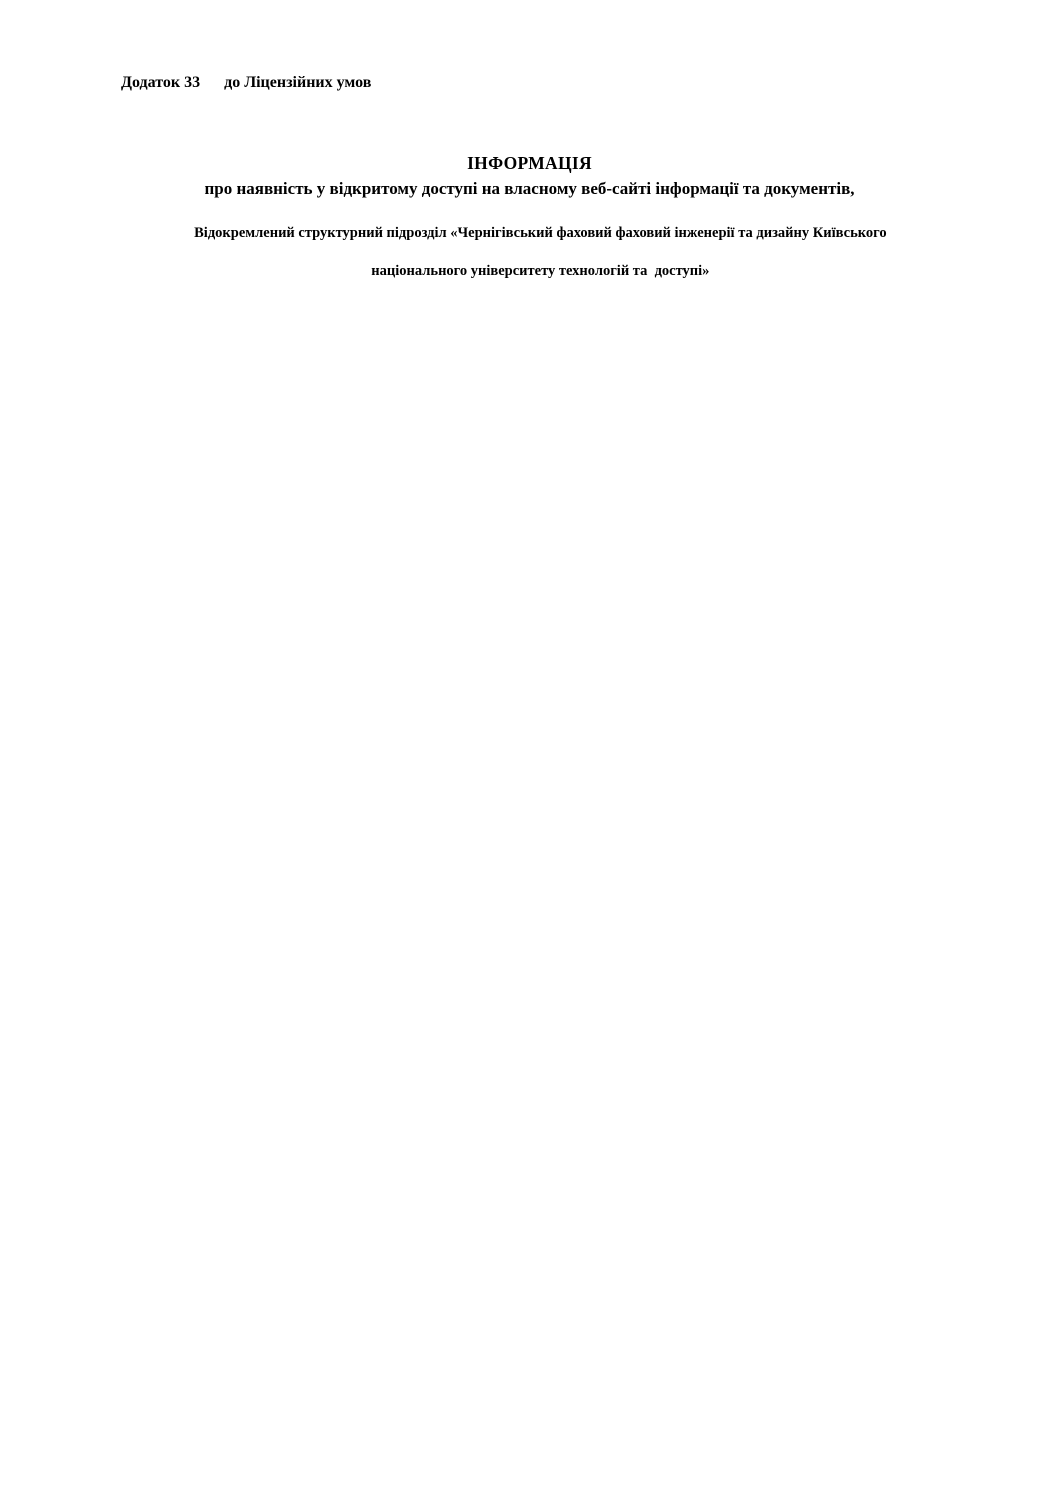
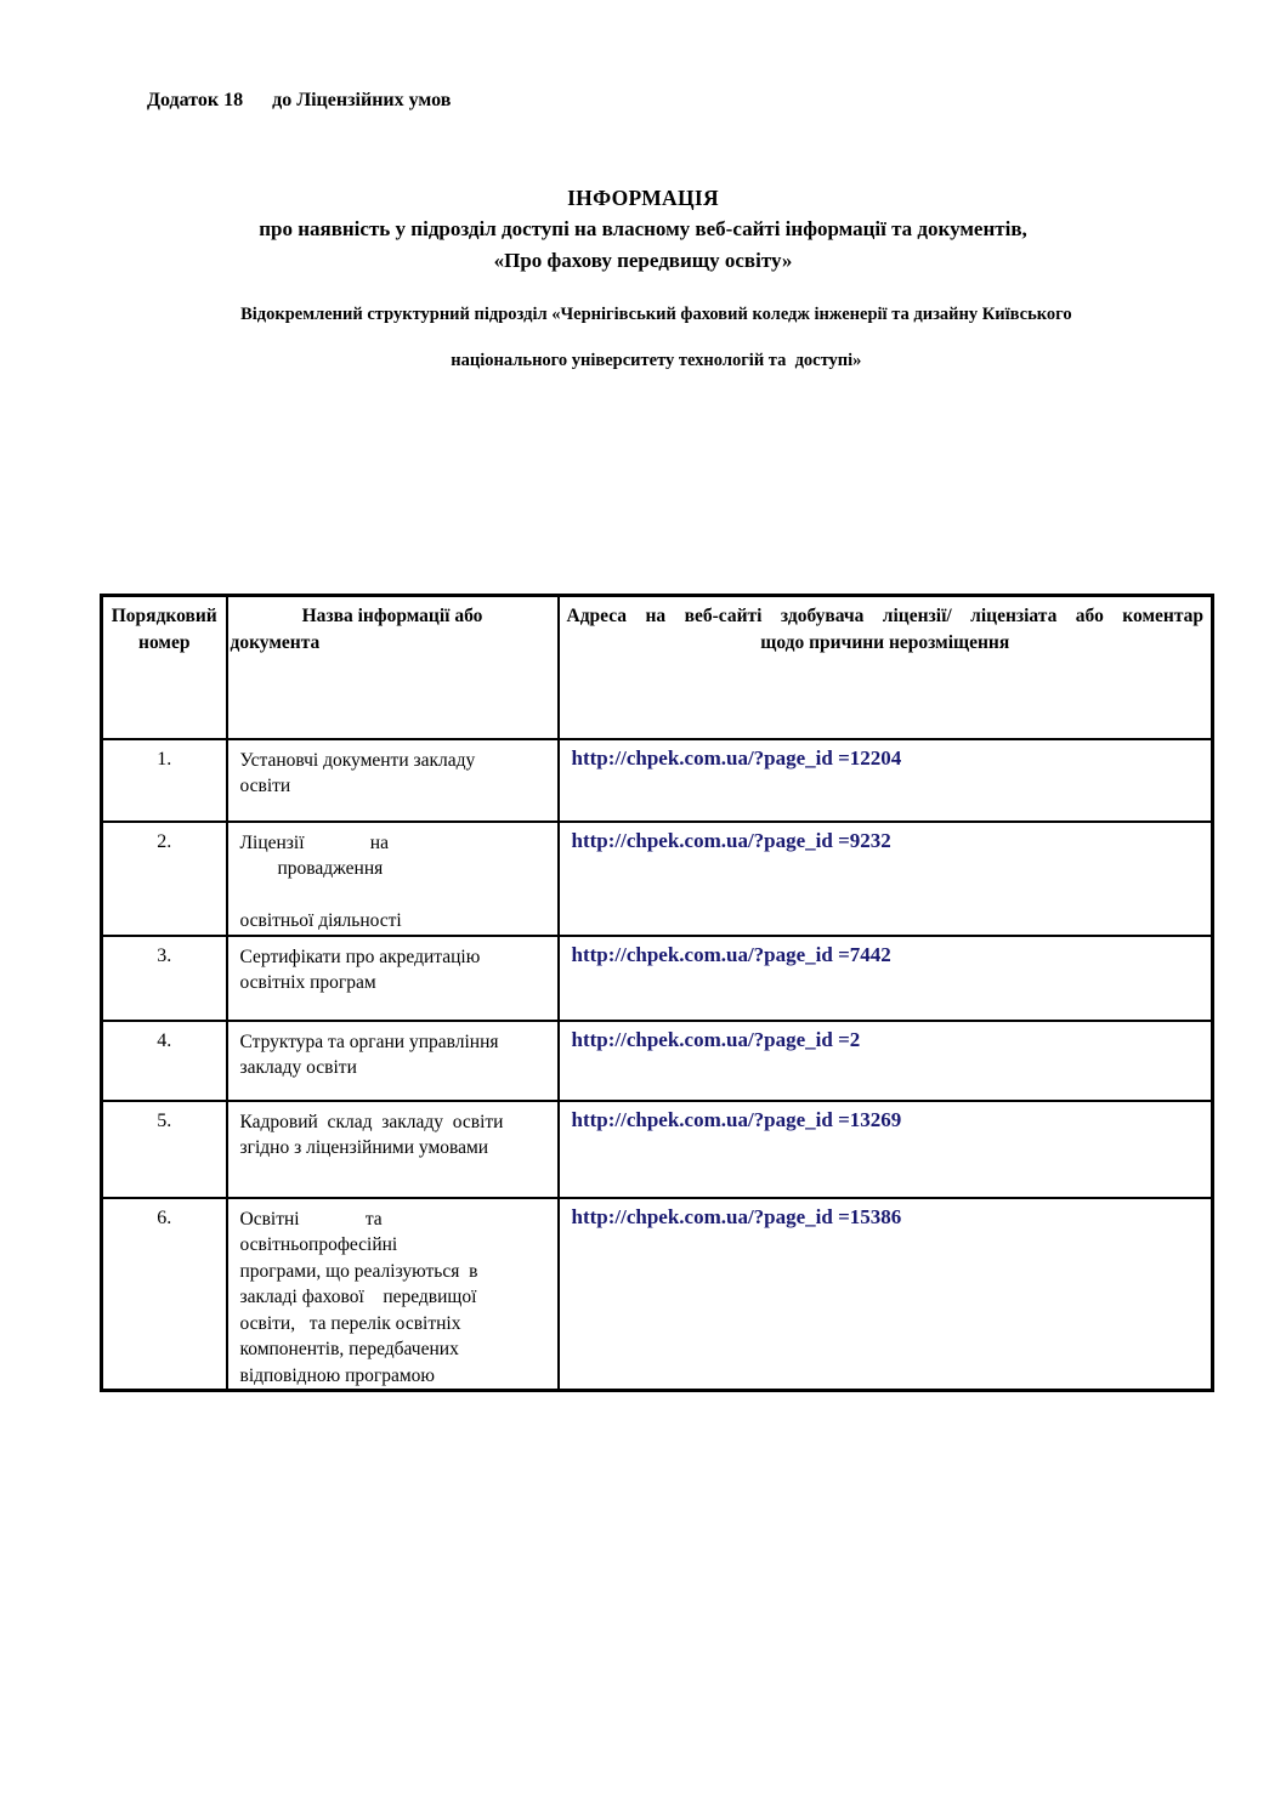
- Додаток 33 до Ліцензійних умов
+ Додаток 18 до Ліцензійних умов
  ІНФОРМАЦІЯ
- про наявність у відкритому доступі на власному веб-сайті інформації та документів,
+ про наявність у підрозділ доступі на власному веб-сайті інформації та документів,
+ «Про фахову передвищу освіту»
- Відокремлений структурний підрозділ «Чернігівський фаховий фаховий інженерії та дизайну Київського
+ Відокремлений структурний підрозділ «Чернігівський фаховий коледж інженерії та дизайну Київського
  національного університету технологій та доступі»
+ Порядковий номер	Назва інформації або документа	Адреса на веб-сайті здобувача ліцензії/ ліцензіата або коментар щодо причини нерозміщення
+ 1.	Установчі документи закладу освіти	http://chpek.com.ua/?page_id =12204
+ 2.	Ліцензії на провадження освітньої діяльності	http://chpek.com.ua/?page_id =9232
+ 3.	Сертифікати про акредитацію освітніх програм	http://chpek.com.ua/?page_id =7442
+ 4.	Структура та органи управління закладу освіти	http://chpek.com.ua/?page_id =2
+ 5.	Кадровий склад закладу освіти згідно з ліцензійними умовами	http://chpek.com.ua/?page_id =13269
+ 6.	Освітні та освітньопрофесійні програми, що реалізуються в закладі фахової передвищої освіти, та перелік освітніх компонентів, передбачених відповідною програмою	http://chpek.com.ua/?page_id =15386
